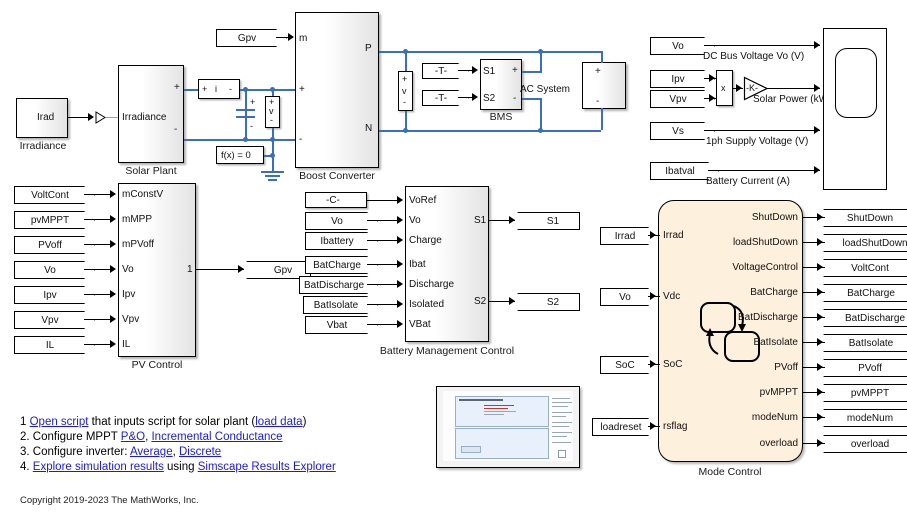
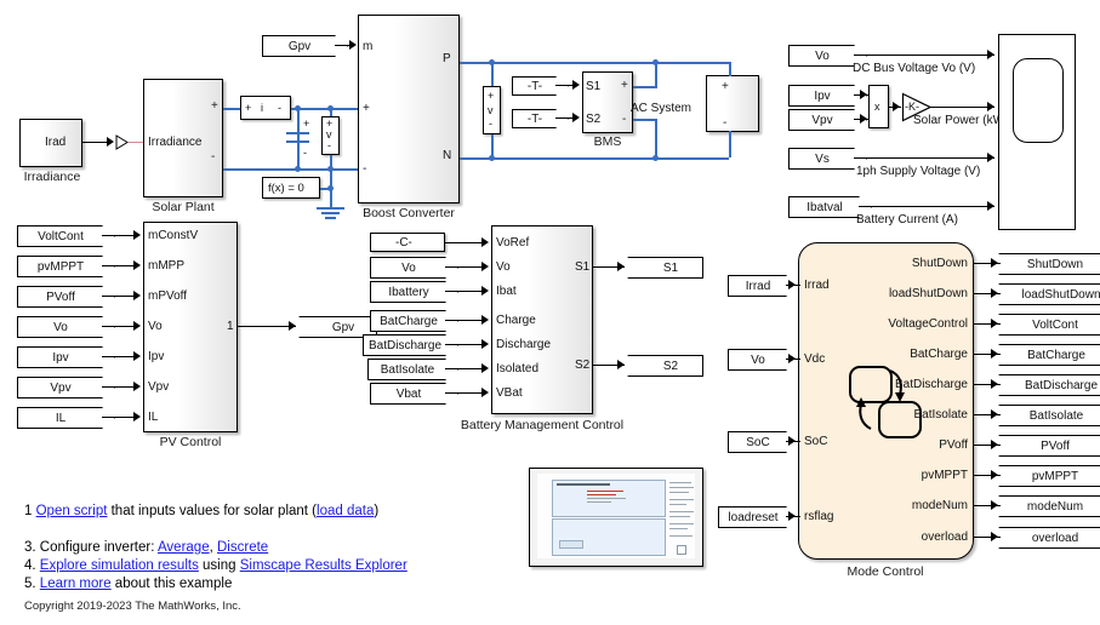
  Irad
  Irradiance
  Irradiance
  +
  -
  Solar Plant
  +
  i
  -
  +
  -
  +
  v
  -
  f(x) = 0
  Gpv
  m
  +
  -
  P
  N
  Boost Converter
  +
  v
  -
  -T-
  -T-
  S1
  S2
  +
  -
  BMS
  AC System
  +
  -
  Vo
  DC Bus Voltage Vo (V)
  Ipv
  Vpv
  x
  -K-
  Solar Power (k
  Vs
  1ph Supply Voltage (V)
  Ibatval
  Battery Current (A)
  PV Control
  VoltCont
  mConstV
  pvMPPT
  mMPP
  PVoff
  mPVoff
  Vo
  Vo
  Ipv
  Ipv
  Vpv
  Vpv
  IL
  IL
  1
  Gpv
  Battery Management Control
  -C-
  VoRef
  Vo
  Vo
  Ibattery
- Charge
+ Ibat
  BatCharge
- Ibat
+ Charge
  BatDischarge
  Discharge
  BatIsolate
  Isolated
  Vbat
  VBat
  S1
  S1
  S2
  S2
  Mode Control
  Irrad
  Irrad
  Vo
  Vdc
  SoC
  SoC
  loadreset
  rsflag
  ShutDown
  ShutDown
  loadShutDown
  loadShutDown
  VoltageControl
  VoltCont
  BatCharge
  BatCharge
  BatDischarge
  BatDischarge
  BatIsolate
  BatIsolate
  PVoff
  PVoff
  pvMPPT
  pvMPPT
  modeNum
  modeNum
  overload
  overload
- 1 Open script that inputs script for solar plant (load data)
+ 1 Open script that inputs values for solar plant (load data)
- 2. Configure MPPT P&O, Incremental Conductance
  3. Configure inverter: Average, Discrete
  4. Explore simulation results using Simscape Results Explorer
+ 5. Learn more about this example
  Copyright 2019-2023 The MathWorks, Inc.
